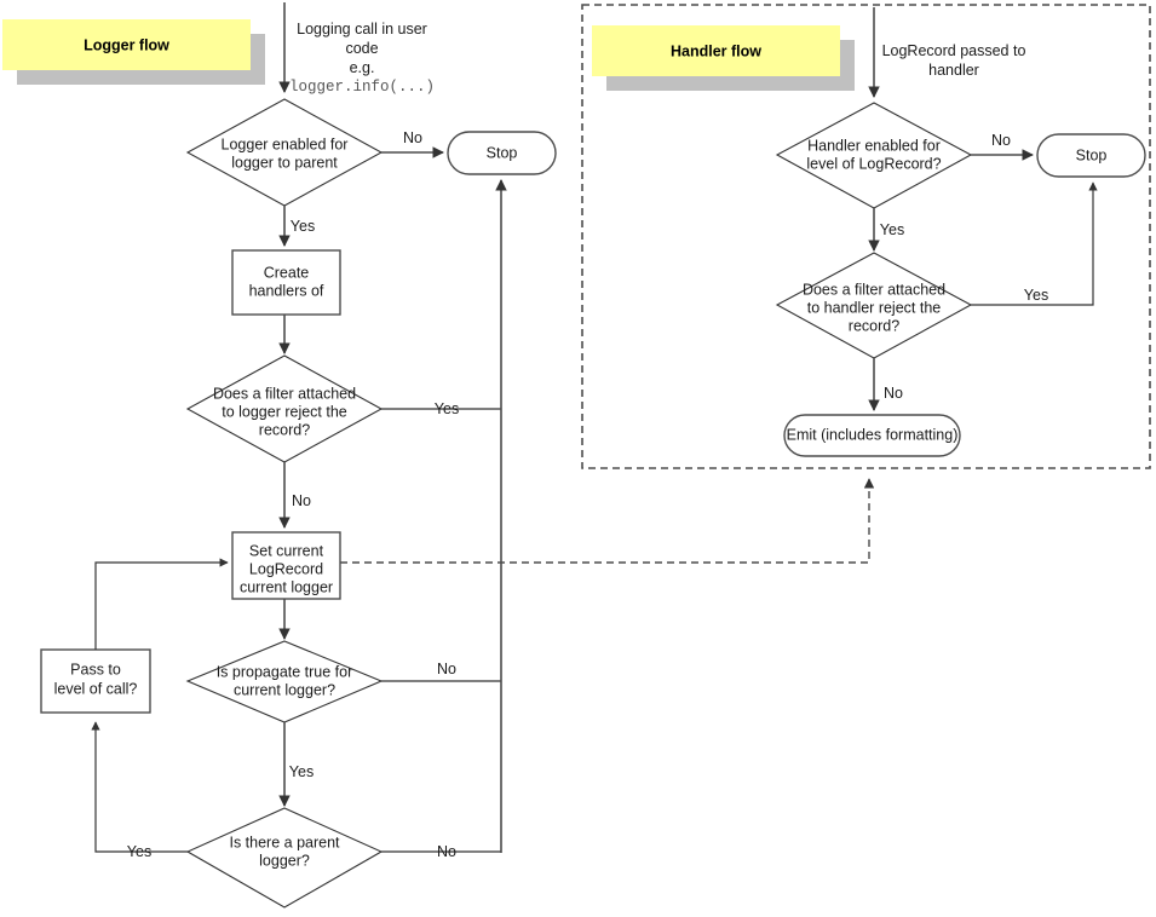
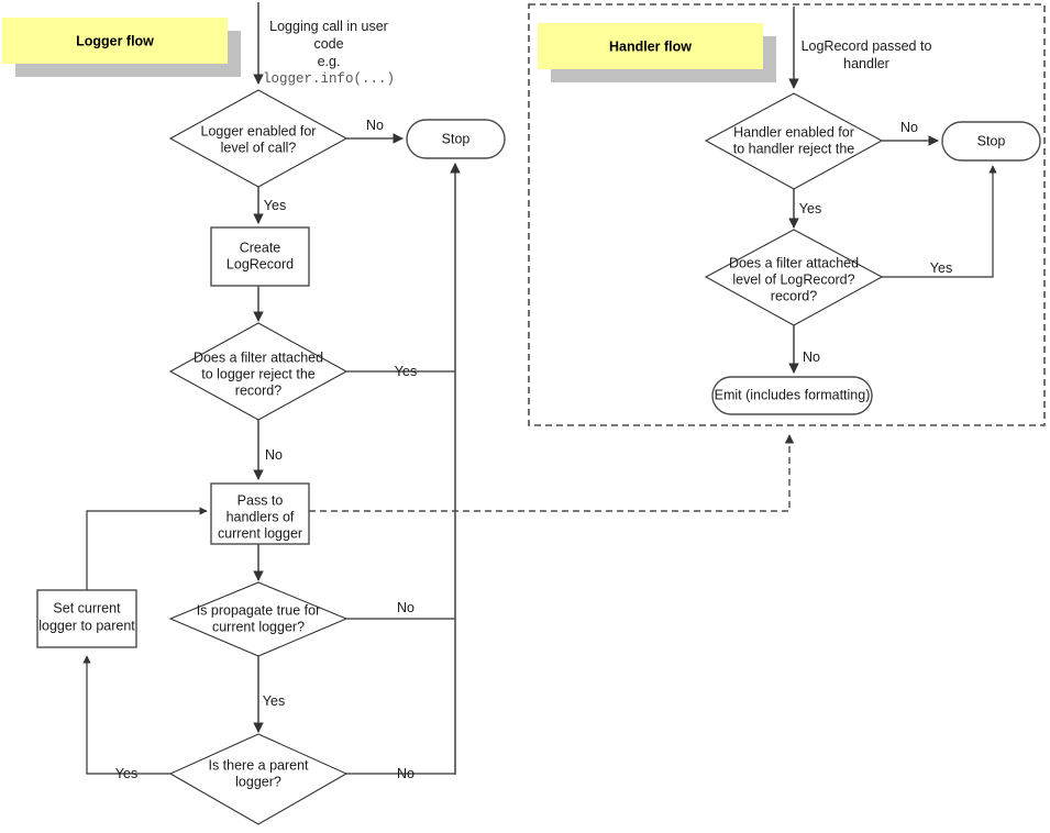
  Logger flow
  Handler flow
  Logging call in user
  code
  e.g.
  logger.info(...)
  Logger enabled for
- logger to parent
+ level of call?
  No
  Stop
  Yes
  Create
- handlers of
+ LogRecord
  Does a filter attached
  to logger reject the
  record?
  Yes
  No
- Set current
+ Pass to
- LogRecord
+ handlers of
  current logger
  Is propagate true for
  current logger?
  No
  Yes
  Is there a parent
  logger?
  Yes
  No
- Pass to
+ Set current
- level of call?
+ logger to parent
  LogRecord passed to
  handler
  Handler enabled for
- level of LogRecord?
+ to handler reject the
  No
  Stop
  Yes
  Does a filter attached
- to handler reject the
+ level of LogRecord?
  record?
  Yes
  No
  Emit (includes formatting)
